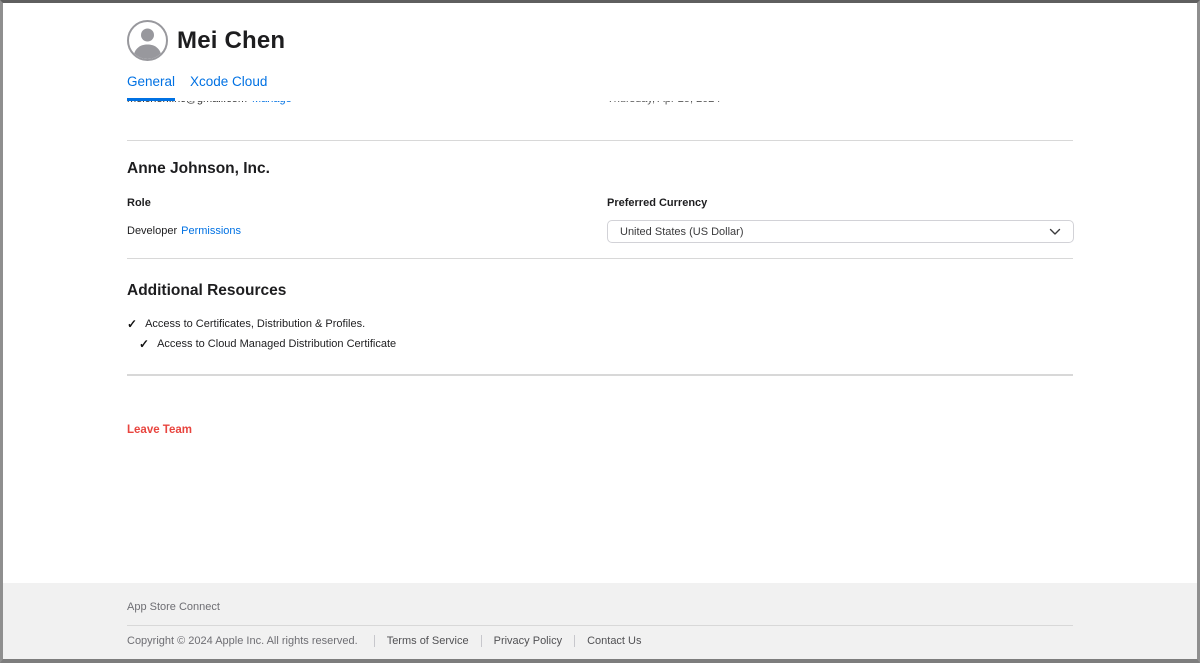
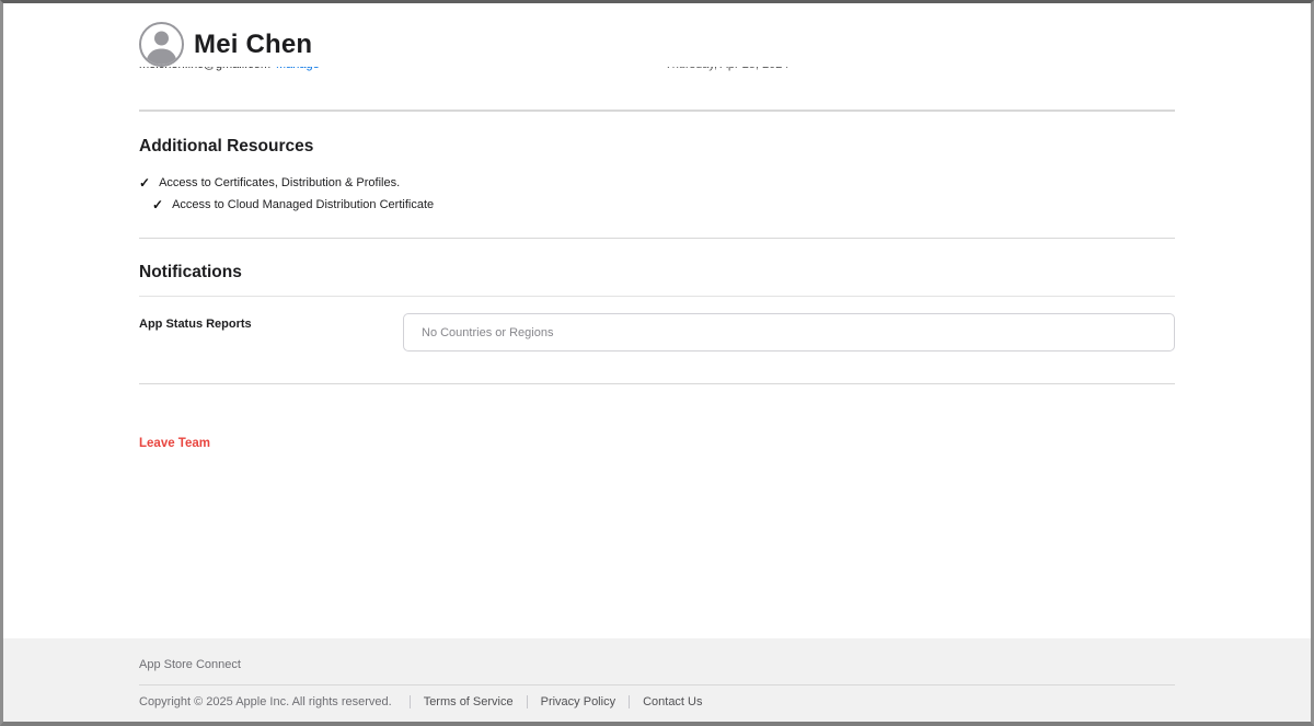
  Mei Chen
- General
- Xcode Cloud
- Anne Johnson, Inc.
- Role
- Developer Permissions
- Preferred Currency
- United States (US Dollar)
  Additional Resources
  ✓
  Access to Certificates, Distribution & Profiles.
  ✓
  Access to Cloud Managed Distribution Certificate
+ Notifications
+ App Status Reports
+ No Countries or Regions
  Leave Team
  App Store Connect
- Copyright © 2024 Apple Inc. All rights reserved.
+ Copyright © 2025 Apple Inc. All rights reserved.
  Terms of Service
  Privacy Policy
  Contact Us
